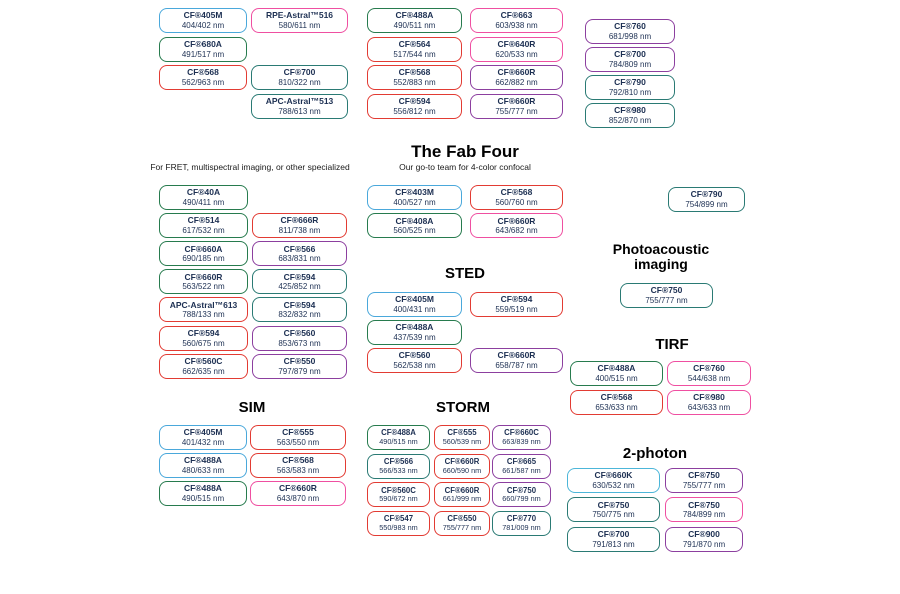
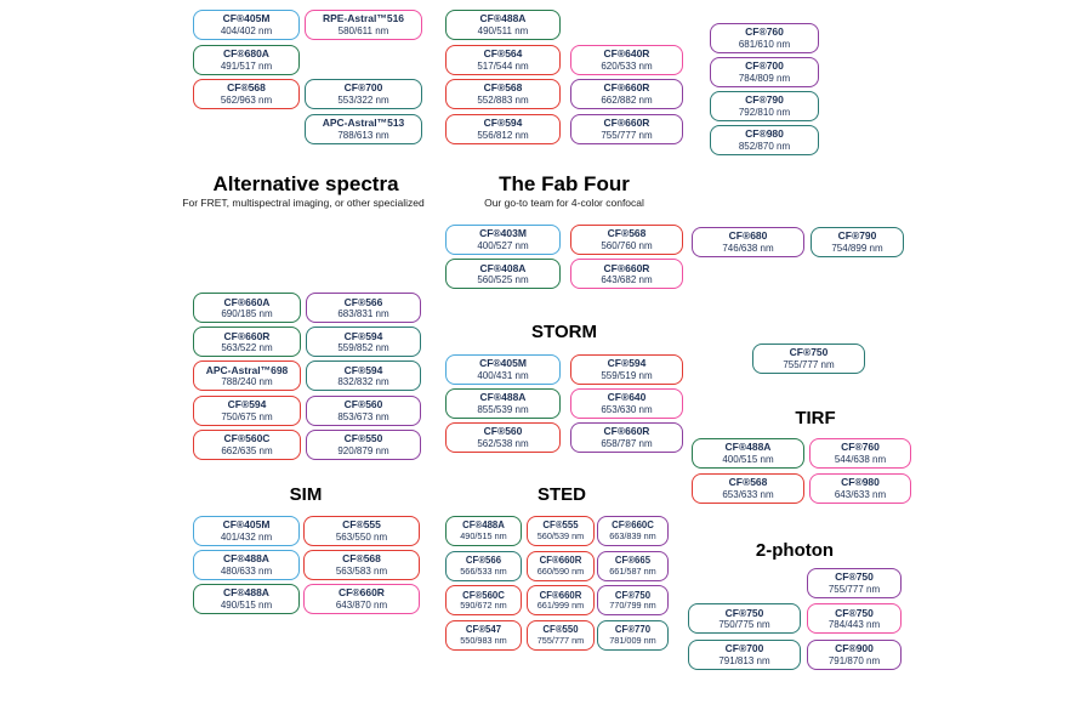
  CF®405M
  404/402 nm
  CF®680A
  491/517 nm
  CF®568
  562/963 nm
  RPE-Astral™516
  580/611 nm
  CF®700
- 810/322 nm
+ 553/322 nm
  APC-Astral™513
  788/613 nm
  CF®488A
  490/511 nm
  CF®564
  517/544 nm
  CF®568
  552/883 nm
  CF®594
  556/812 nm
- CF®663
- 603/938 nm
  CF®640R
  620/533 nm
  CF®660R
  662/882 nm
  CF®660R
  755/777 nm
  CF®760
- 681/998 nm
+ 681/610 nm
  CF®700
  784/809 nm
  CF®790
  792/810 nm
  CF®980
  852/870 nm
+ Alternative spectra
  For FRET, multispectral imaging, or other specialized
- CF®40A
- 490/411 nm
- CF®514
- 617/532 nm
- CF®666R
- 811/738 nm
  CF®660A
  690/185 nm
  CF®566
  683/831 nm
  CF®660R
  563/522 nm
  CF®594
- 425/852 nm
+ 559/852 nm
- APC-Astral™613
+ APC-Astral™698
- 788/133 nm
+ 788/240 nm
  CF®594
  832/832 nm
  CF®594
- 560/675 nm
+ 750/675 nm
  CF®560
  853/673 nm
  CF®560C
  662/635 nm
  CF®550
- 797/879 nm
+ 920/879 nm
  The Fab Four
  Our go-to team for 4-color confocal
  CF®403M
  400/527 nm
  CF®568
  560/760 nm
  CF®408A
  560/525 nm
  CF®660R
  643/682 nm
- STED
+ STORM
  CF®405M
  400/431 nm
  CF®594
  559/519 nm
  CF®488A
- 437/539 nm
+ 855/539 nm
+ CF®640
+ 653/630 nm
  CF®560
  562/538 nm
  CF®660R
  658/787 nm
+ CF®680
+ 746/638 nm
  CF®790
  754/899 nm
- Photoacoustic imaging
  CF®750
  755/777 nm
  TIRF
  CF®488A
  400/515 nm
  CF®760
  544/638 nm
  CF®568
  653/633 nm
  CF®980
  643/633 nm
  SIM
  CF®405M
  401/432 nm
  CF®555
  563/550 nm
  CF®488A
  480/633 nm
  CF®568
  563/583 nm
  CF®488A
  490/515 nm
  CF®660R
  643/870 nm
- STORM
+ STED
  CF®488A
  490/515 nm
  CF®555
  560/539 nm
  CF®660C
  663/839 nm
  CF®566
  566/533 nm
  CF®660R
  660/590 nm
  CF®665
  661/587 nm
  CF®560C
  590/672 nm
  CF®660R
  661/999 nm
  CF®750
- 660/799 nm
+ 770/799 nm
  CF®547
  550/983 nm
  CF®550
  755/777 nm
  CF®770
  781/009 nm
  2-photon
- CF®660K
- 630/532 nm
  CF®750
  755/777 nm
  CF®750
  750/775 nm
  CF®750
- 784/899 nm
+ 784/443 nm
  CF®700
  791/813 nm
  CF®900
  791/870 nm
